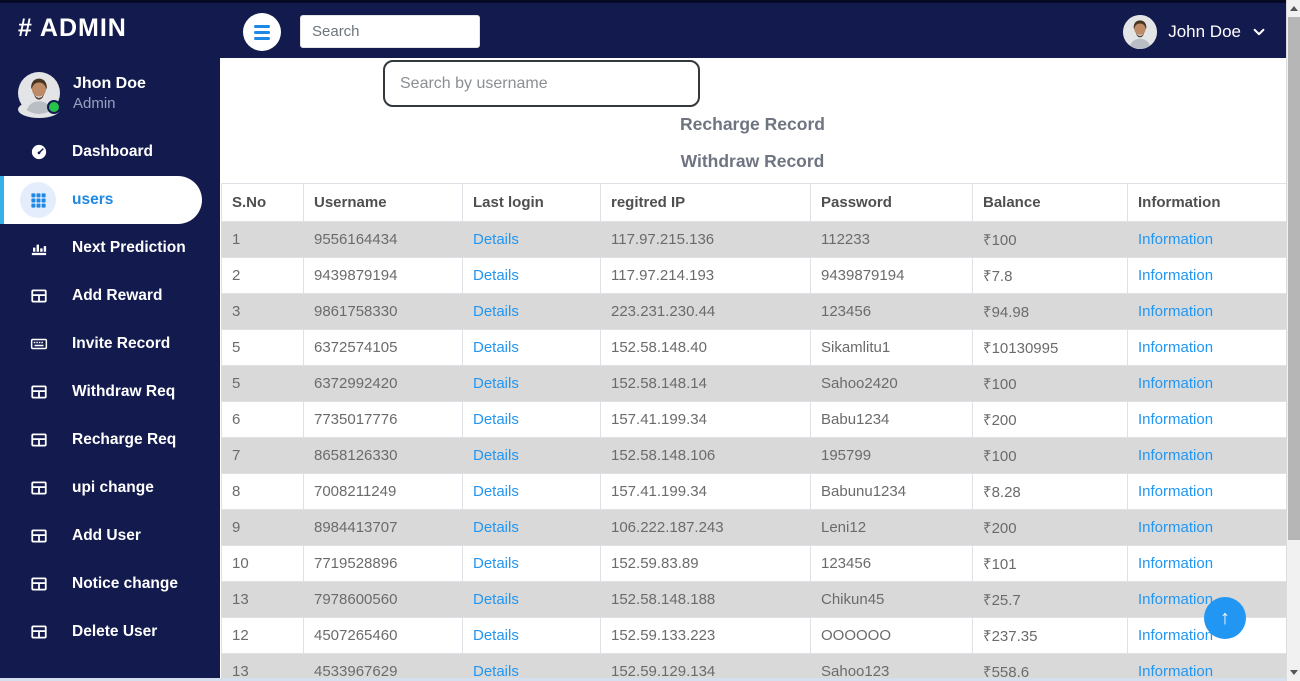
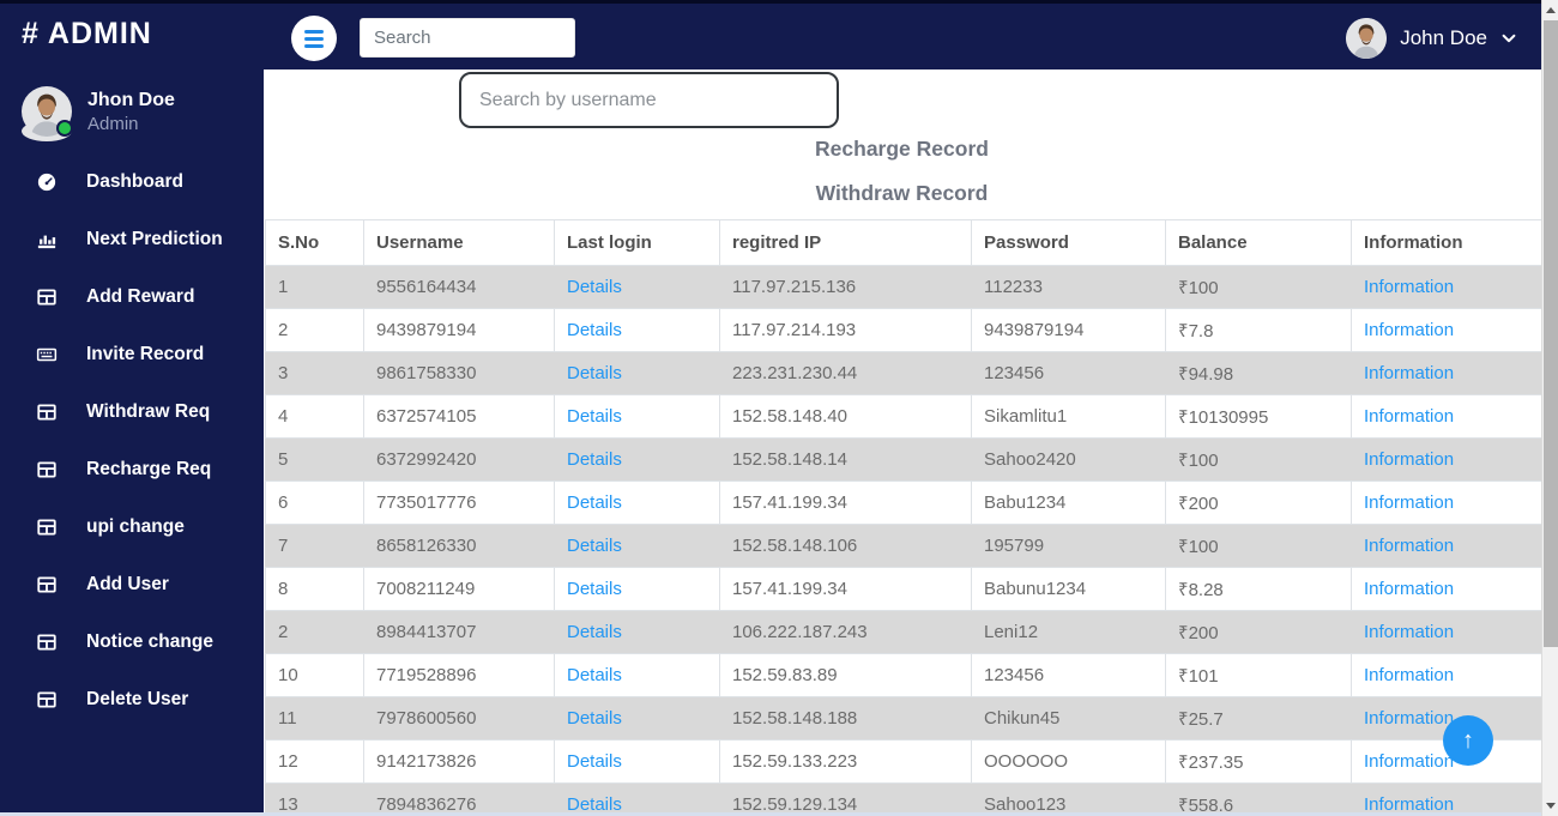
  # ADMIN
  Search
  John Doe
  Jhon Doe
  Admin
  Dashboard
- users
  Next Prediction
  Add Reward
  Invite Record
  Withdraw Req
  Recharge Req
  upi change
  Add User
  Notice change
  Delete User
  Search by username
  Recharge Record
  Withdraw Record
  S.No	Username	Last login	regitred IP	Password	Balance	Information
  1	9556164434	Details	117.97.215.136	112233	₹100	Information
  2	9439879194	Details	117.97.214.193	9439879194	₹7.8	Information
  3	9861758330	Details	223.231.230.44	123456	₹94.98	Information
- 5	6372574105	Details	152.58.148.40	Sikamlitu1	₹10130995	Information
+ 4	6372574105	Details	152.58.148.40	Sikamlitu1	₹10130995	Information
  5	6372992420	Details	152.58.148.14	Sahoo2420	₹100	Information
  6	7735017776	Details	157.41.199.34	Babu1234	₹200	Information
  7	8658126330	Details	152.58.148.106	195799	₹100	Information
  8	7008211249	Details	157.41.199.34	Babunu1234	₹8.28	Information
- 9	8984413707	Details	106.222.187.243	Leni12	₹200	Information
+ 2	8984413707	Details	106.222.187.243	Leni12	₹200	Information
  10	7719528896	Details	152.59.83.89	123456	₹101	Information
- 13	7978600560	Details	152.58.148.188	Chikun45	₹25.7	Information
+ 11	7978600560	Details	152.58.148.188	Chikun45	₹25.7	Information
- 12	4507265460	Details	152.59.133.223	OOOOOO	₹237.35	Information
+ 12	9142173826	Details	152.59.133.223	OOOOOO	₹237.35	Information
- 13	4533967629	Details	152.59.129.134	Sahoo123	₹558.6	Information
+ 13	7894836276	Details	152.59.129.134	Sahoo123	₹558.6	Information
  ↑
